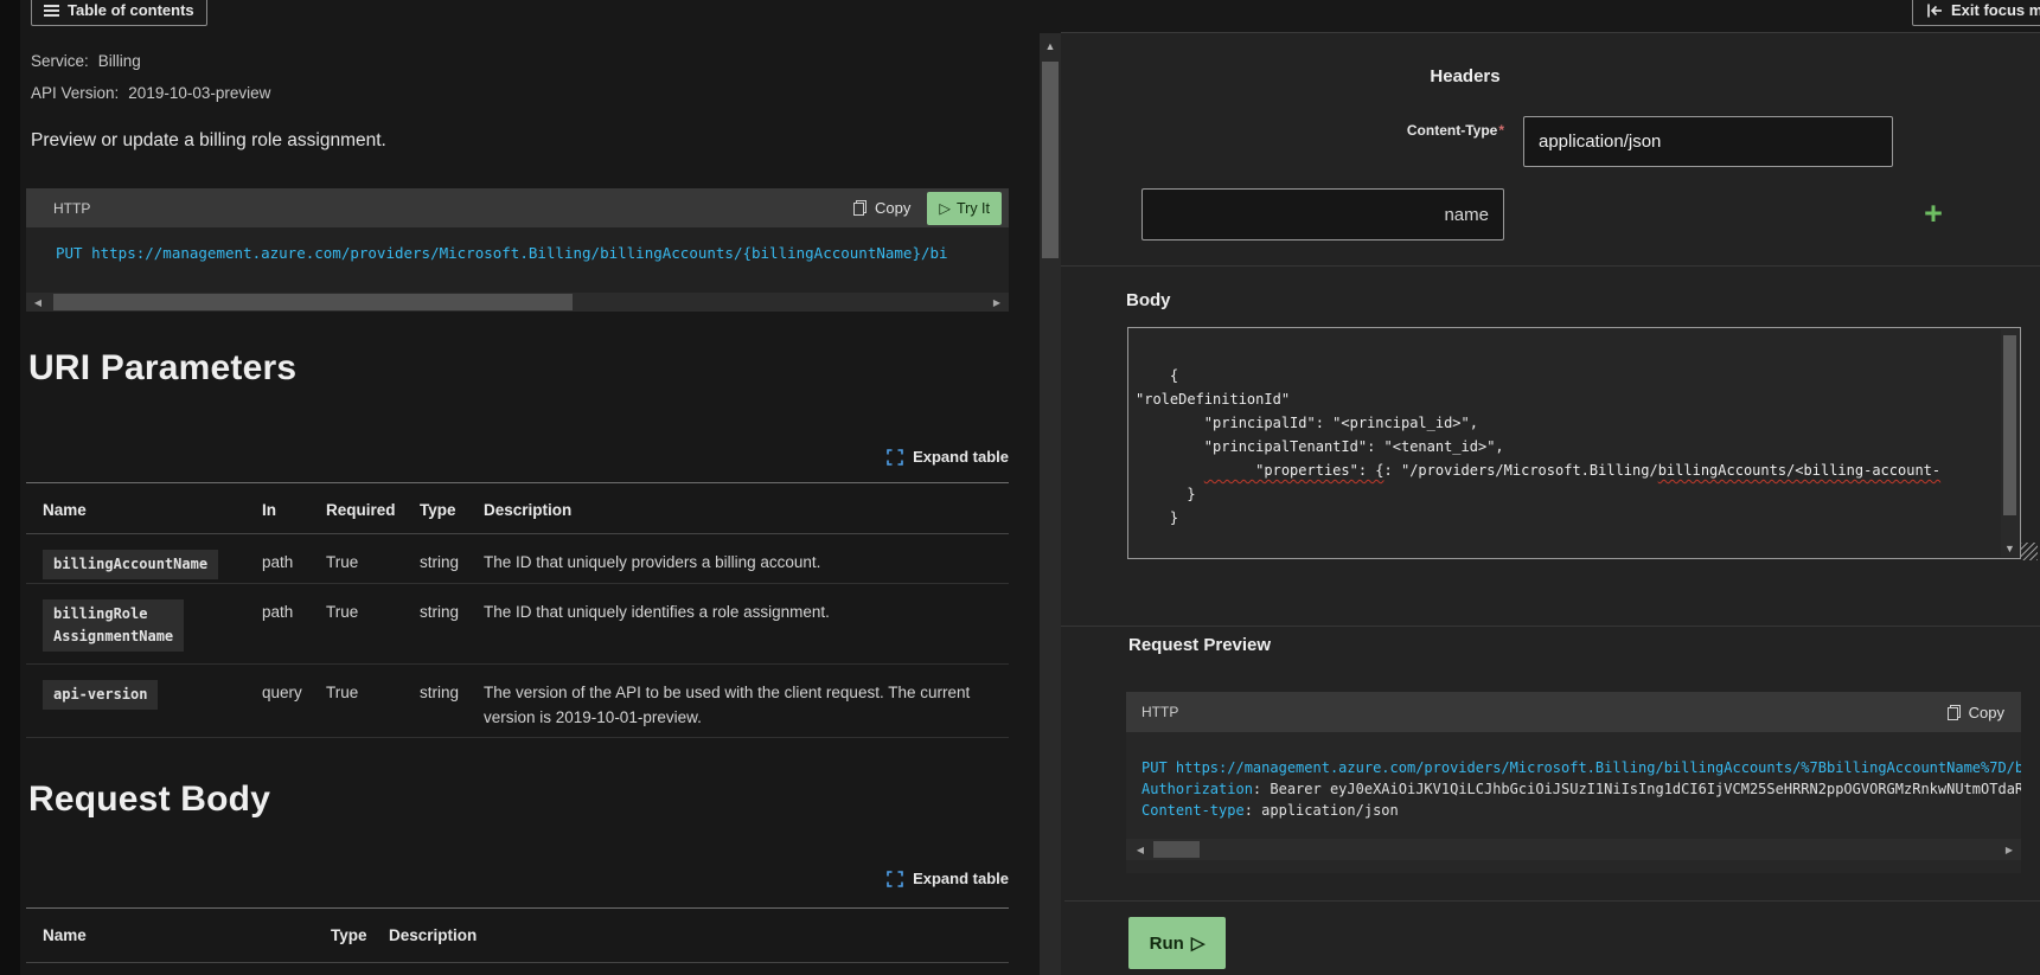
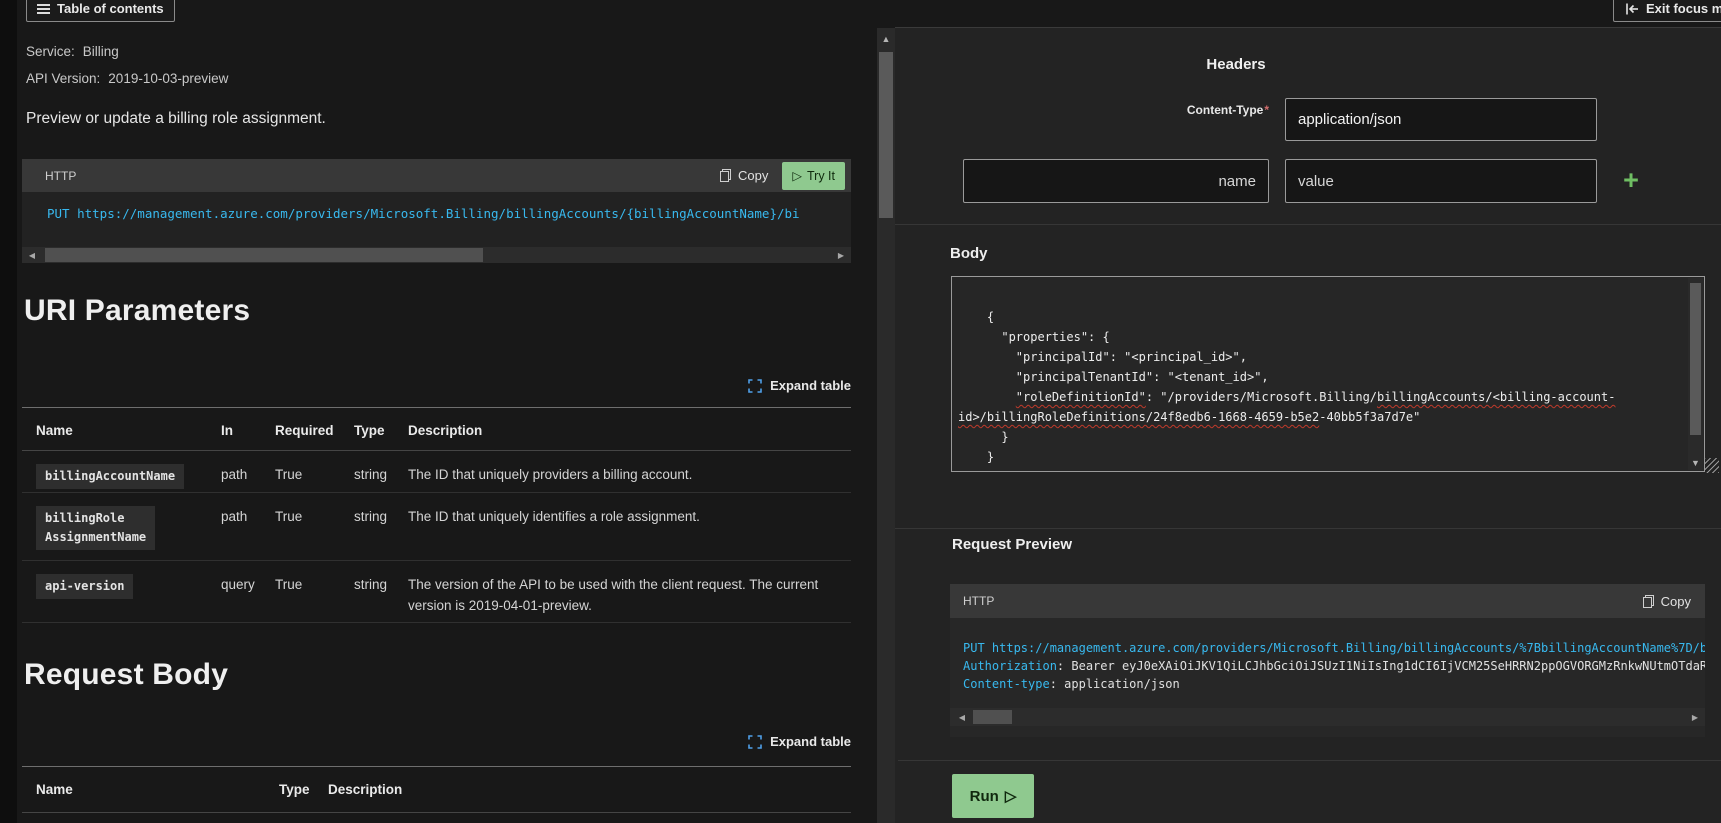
  Table of contents
  Service: Billing
  API Version: 2019-10-03-preview
  Preview or update a billing role assignment.
  HTTP
  Copy
  ▷
  Try It
  PUT https://management.azure.com/providers/Microsoft.Billing/billingAccounts/{billingAccountName}/bi
  ◀
  ▶
  URI Parameters
  Expand table
  Name
  In
  Required
  Type
  Description
  billingAccountName
  path
  True
  string
  The ID that uniquely providers a billing account.
  billingRole
  AssignmentName
  path
  True
  string
  The ID that uniquely identifies a role assignment.
  api-version
  query
  True
  string
- The version of the API to be used with the client request. The current version is 2019-10-01-preview.
+ The version of the API to be used with the client request. The current version is 2019-04-01-preview.
  Request Body
  Expand table
  Name
  Type
  Description
  ▲
  Exit focus m
  Headers
  Content-Type*
  application/json
  name
+ value
  +
  Body
  {
- "roleDefinitionId"
+ "properties": {
  "principalId": "<principal_id>",
  "principalTenantId": "<tenant_id>",
- "properties": {: "/providers/Microsoft.Billing/billingAccounts/<billing-account-
+ "roleDefinitionId": "/providers/Microsoft.Billing/billingAccounts/<billing-account-
+ id>/billingRoleDefinitions/24f8edb6-1668-4659-b5e2-40bb5f3a7d7e"
  }
  }
  ▼
  Request Preview
  HTTP
  Copy
  PUT https://management.azure.com/providers/Microsoft.Billing/billingAccounts/%7BbillingAccountName%7D/b
  Authorization: Bearer eyJ0eXAiOiJKV1QiLCJhbGciOiJSUzI1NiIsIng1dCI6IjVCM25SeHRRN2ppOGVORGMzRnkwNUtmOTdaR
  Content-type: application/json
  ◀
  ▶
  Run
  ▷
